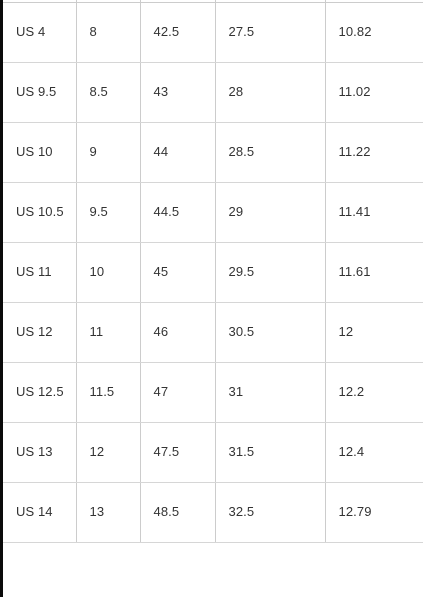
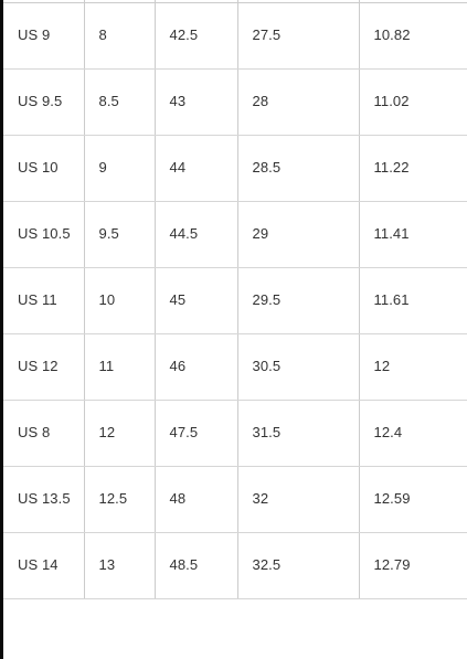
- US 4	8	42.5	27.5	10.82
+ US 9	8	42.5	27.5	10.82
  US 9.5	8.5	43	28	11.02
  US 10	9	44	28.5	11.22
  US 10.5	9.5	44.5	29	11.41
  US 11	10	45	29.5	11.61
  US 12	11	46	30.5	12
- US 12.5	11.5	47	31	12.2
- US 13	12	47.5	31.5	12.4
+ US 8	12	47.5	31.5	12.4
+ US 13.5	12.5	48	32	12.59
  US 14	13	48.5	32.5	12.79
